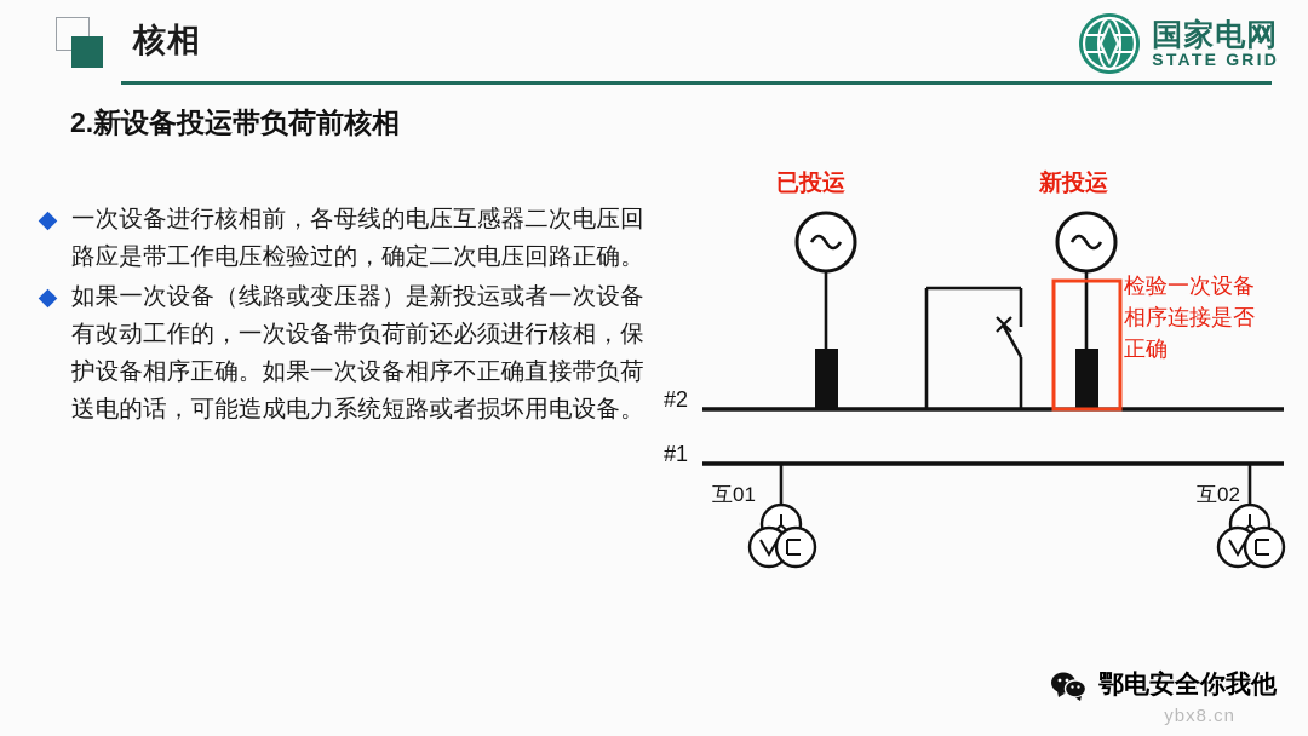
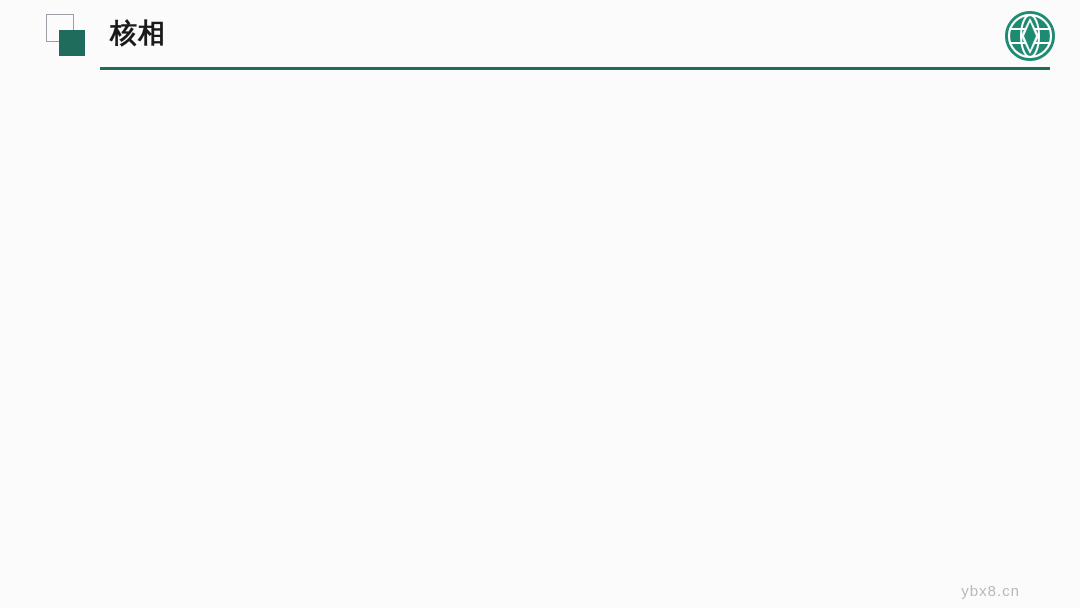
  核相
- 国家电网
- STATE GRID
- 2.新设备投运带负荷前核相
- 一次设备进行核相前，各母线的电压互感器二次电压回路应是带工作电压检验过的，确定二次电压回路正确。
- 如果一次设备（线路或变压器）是新投运或者一次设备有改动工作的，一次设备带负荷前还必须进行核相，保护设备相序正确。如果一次设备相序不正确直接带负荷送电的话，可能造成电力系统短路或者损坏用电设备。
- 已投运
- 新投运
- 检验一次设备相序连接是否正确
- #2
- #1
- 互01
- 互02
- 鄂电安全你我他
  ybx8.cn
